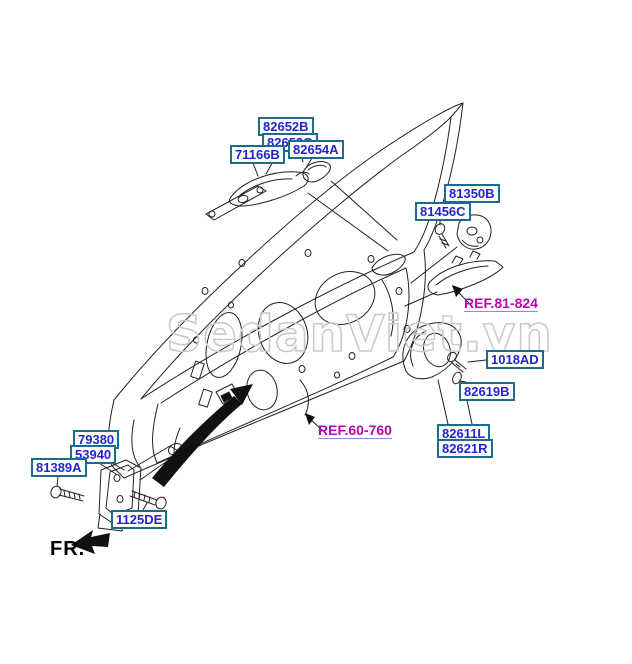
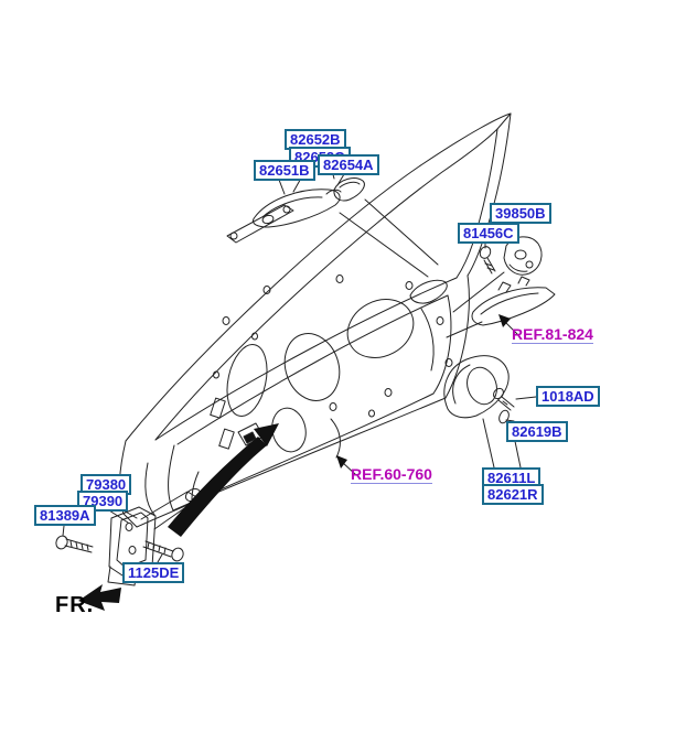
- SedanViet.vn
  82652B
- 71166B
+ 82651B
  82654A
- 81350B
+ 39850B
  81456C
  1018AD
  82619B
  82611L
  82621R
  79380
- 53940
+ 79390
  81389A
  1125DE
  REF.81-824
  REF.60-760
  FR.
